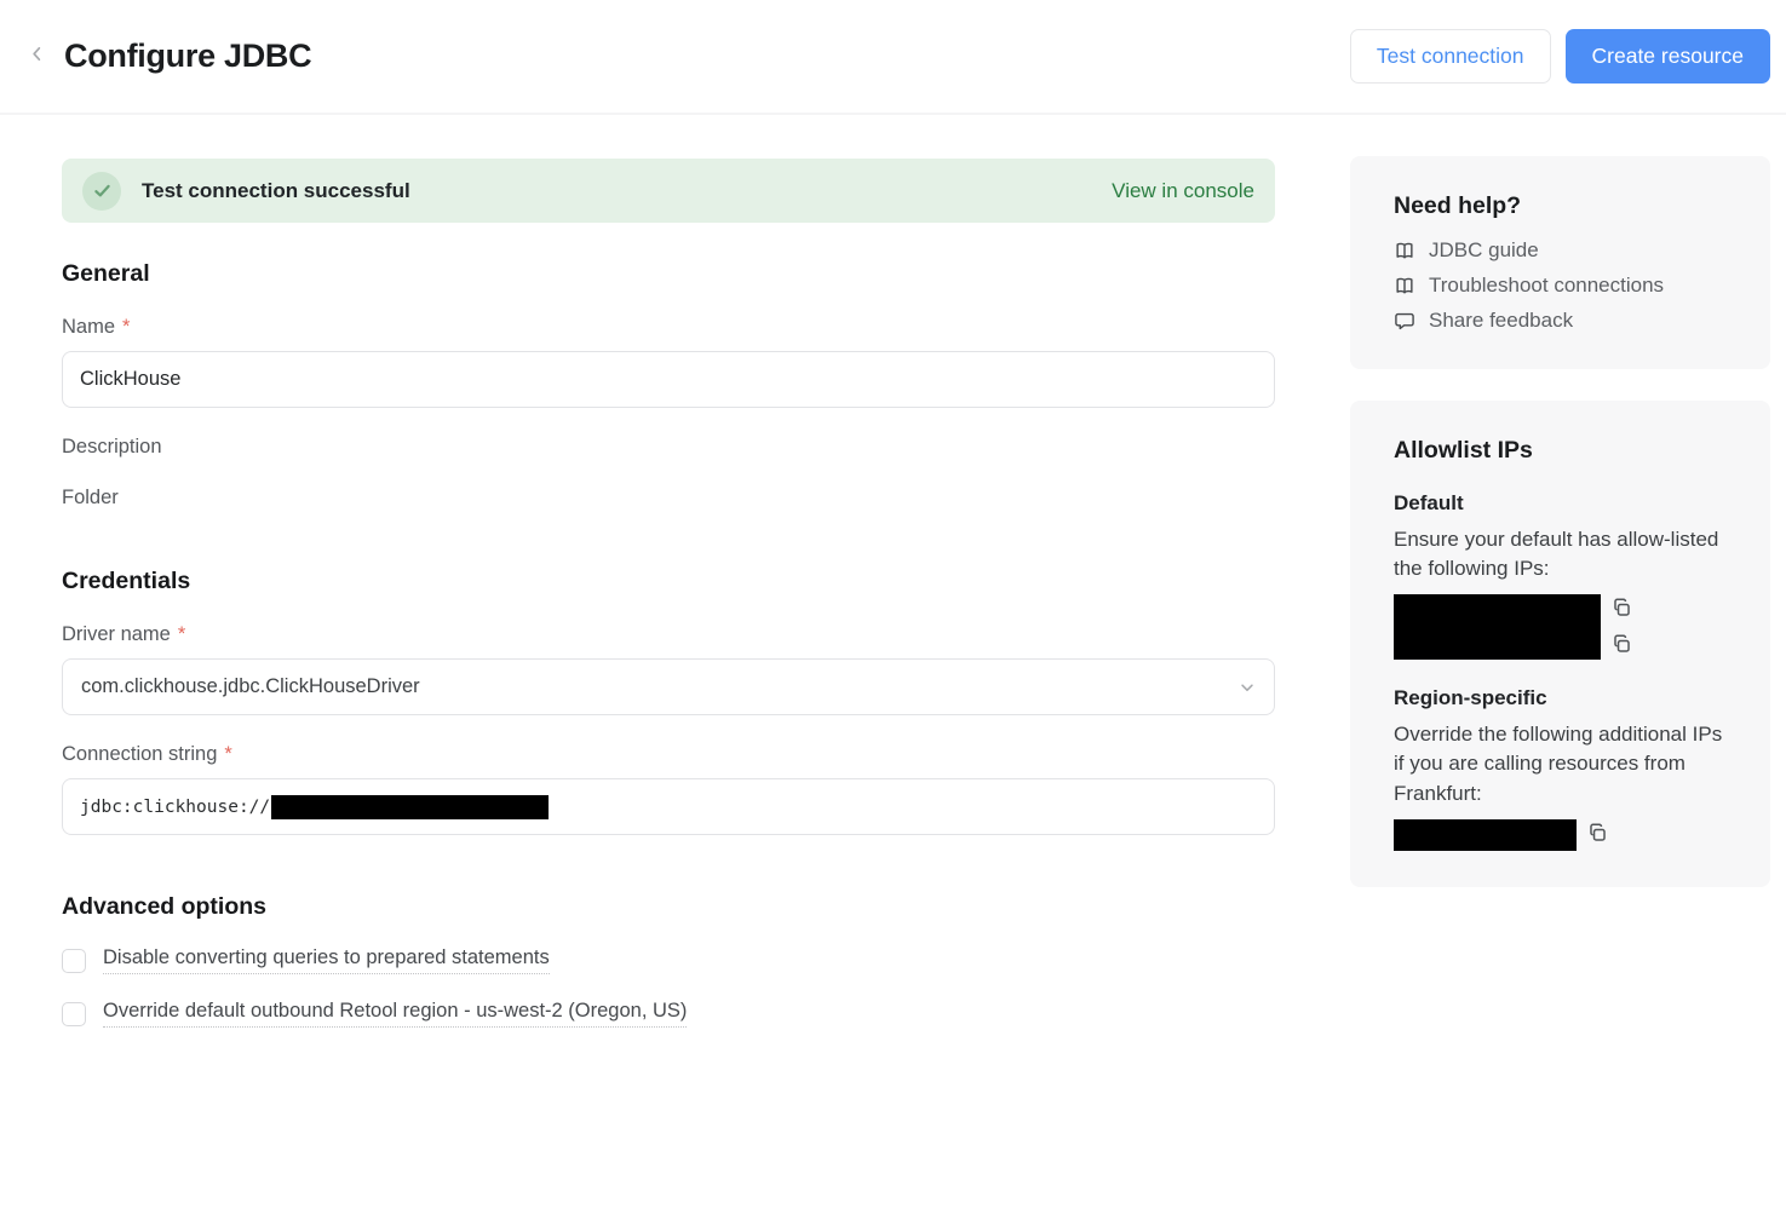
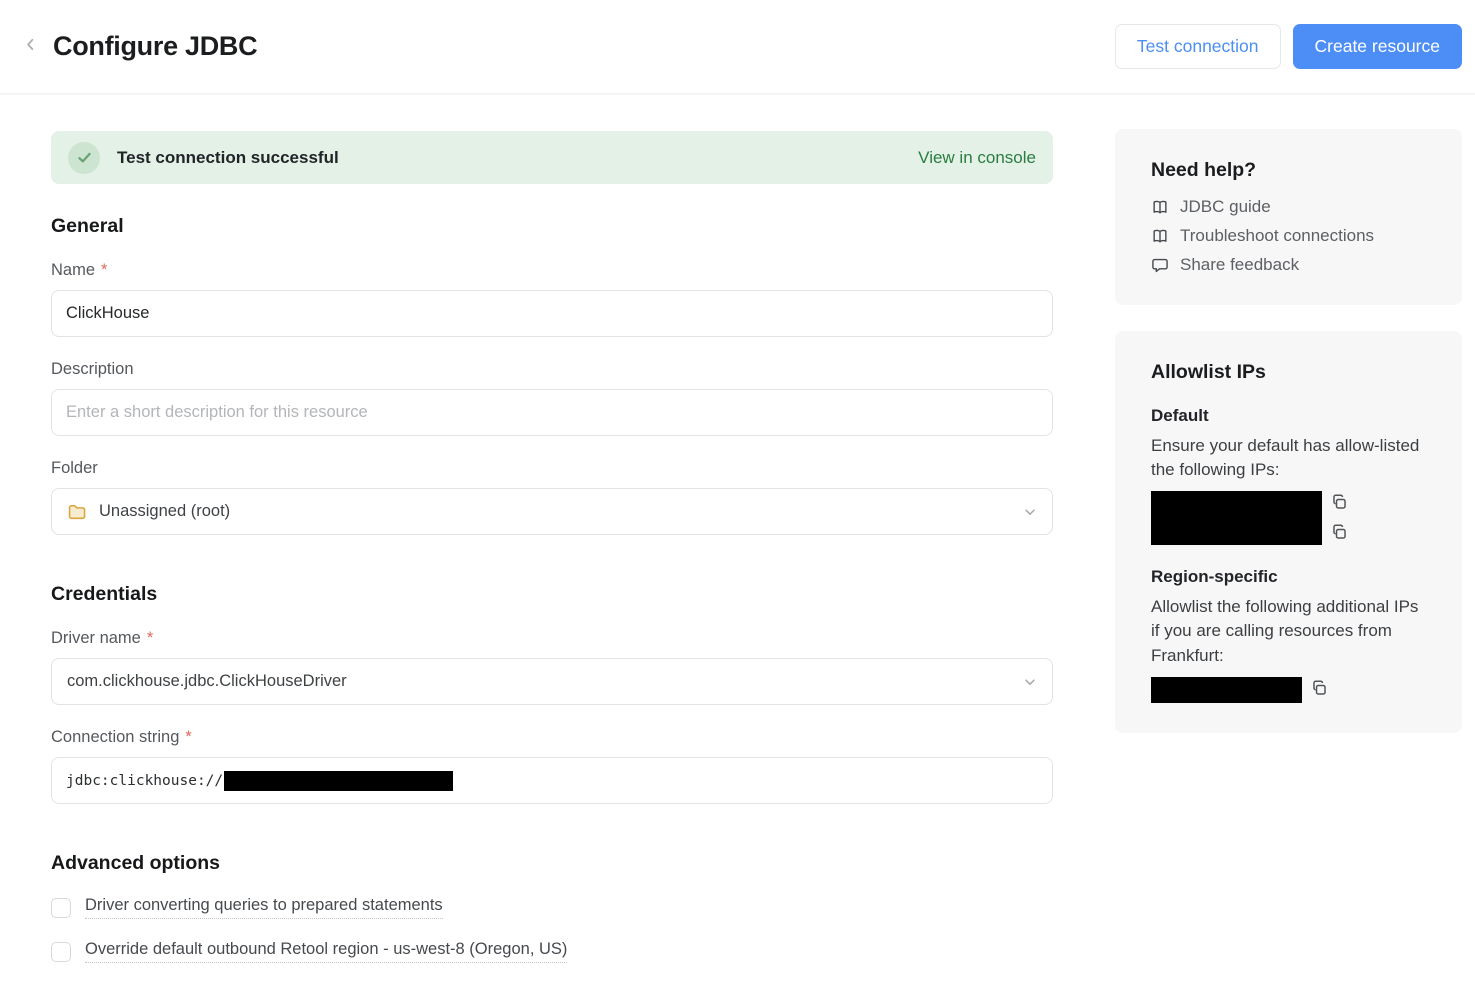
  Configure JDBC
  Test connection
  Create resource
  Test connection successful
  View in console
  General
  Name
  *
  ClickHouse
  Description
+ Enter a short description for this resource
  Folder
+ Unassigned (root)
  Credentials
  Driver name
  *
  com.clickhouse.jdbc.ClickHouseDriver
  Connection string
  *
  jdbc:clickhouse://
  Advanced options
- Disable converting queries to prepared statements
+ Driver converting queries to prepared statements
- Override default outbound Retool region - us-west-2 (Oregon, US)
+ Override default outbound Retool region - us-west-8 (Oregon, US)
  Need help?
  JDBC guide
  Troubleshoot connections
  Share feedback
  Allowlist IPs
  Default
  Ensure your default has allow-listed the following IPs:
  Region-specific
- Override the following additional IPs if you are calling resources from Frankfurt:
+ Allowlist the following additional IPs if you are calling resources from Frankfurt:
